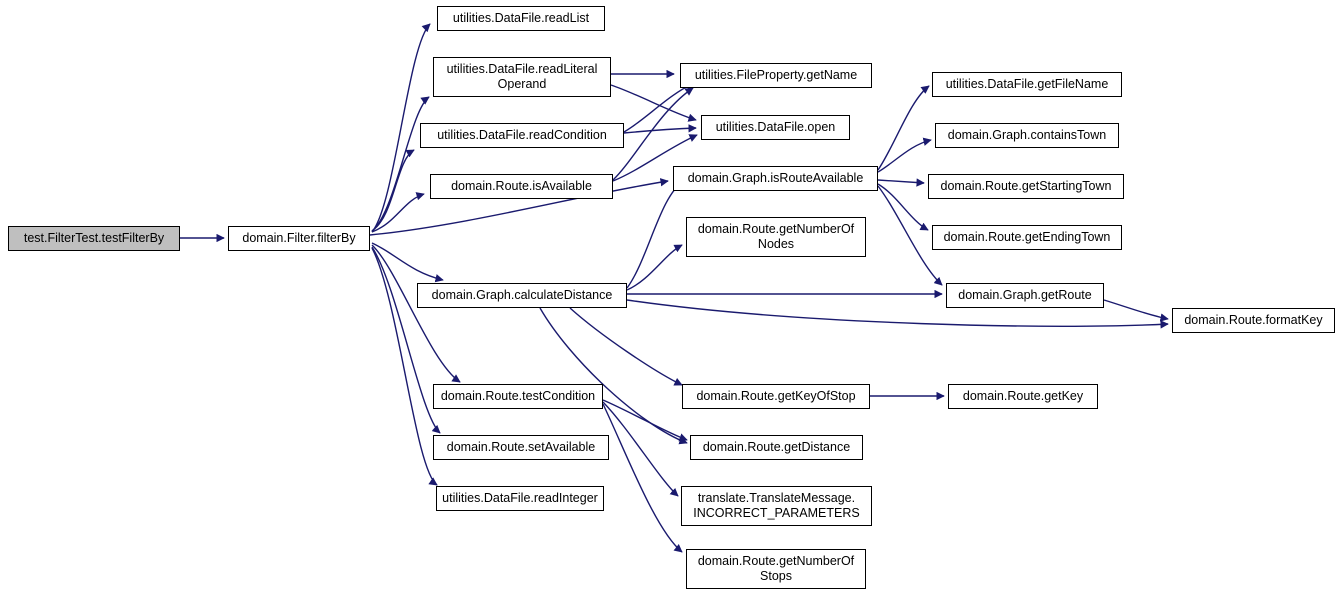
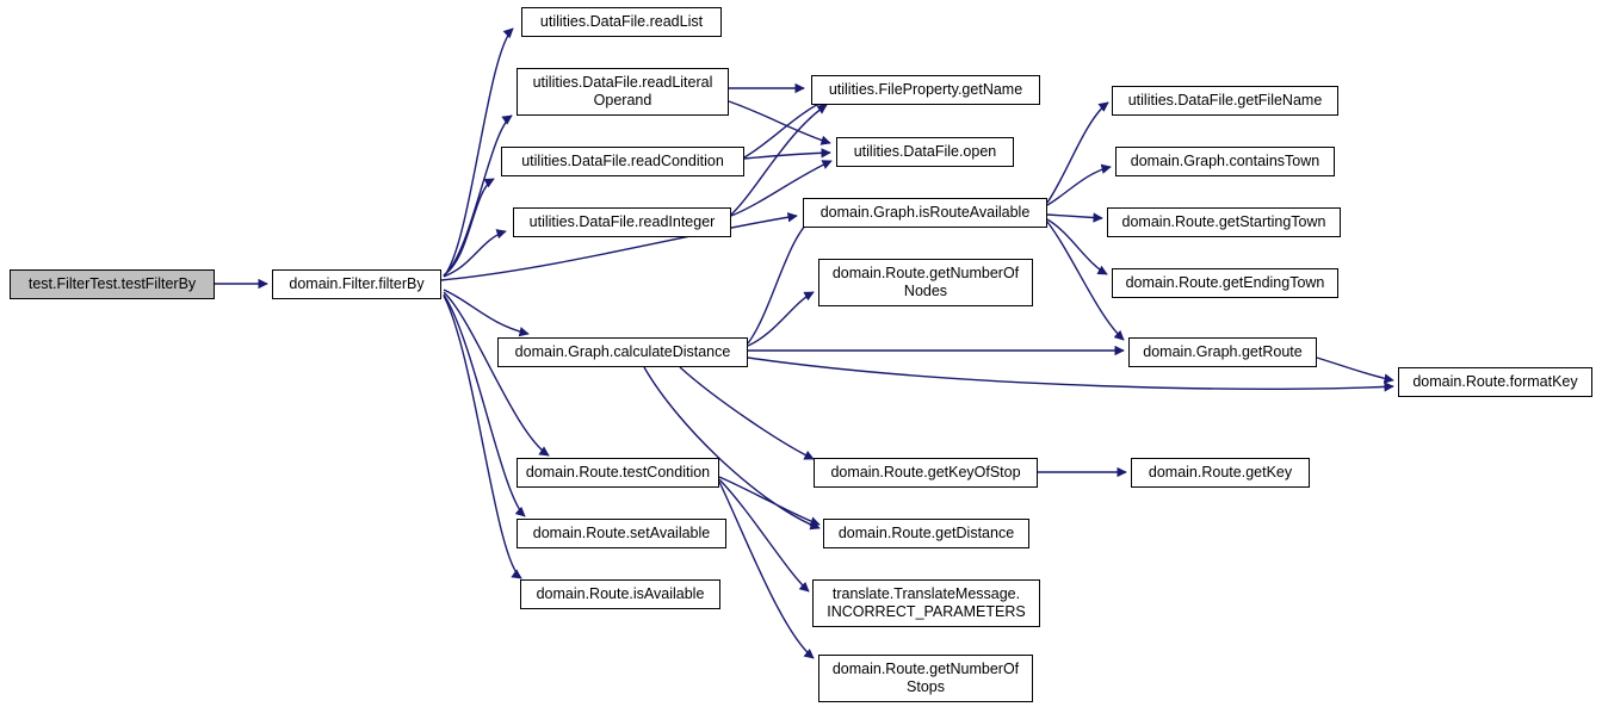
  test.FilterTest.testFilterBy
  domain.Filter.filterBy
  utilities.DataFile.readList
  utilities.DataFile.readLiteral
  Operand
  utilities.DataFile.readCondition
- domain.Route.isAvailable
+ utilities.DataFile.readInteger
  domain.Graph.calculateDistance
  domain.Route.testCondition
  domain.Route.setAvailable
- utilities.DataFile.readInteger
+ domain.Route.isAvailable
  utilities.FileProperty.getName
  utilities.DataFile.open
  domain.Graph.isRouteAvailable
  domain.Route.getNumberOf
  Nodes
  domain.Route.getKeyOfStop
  domain.Route.getDistance
  translate.TranslateMessage.
  INCORRECT_PARAMETERS
  domain.Route.getNumberOf
  Stops
  utilities.DataFile.getFileName
  domain.Graph.containsTown
  domain.Route.getStartingTown
  domain.Route.getEndingTown
  domain.Graph.getRoute
  domain.Route.getKey
  domain.Route.formatKey
